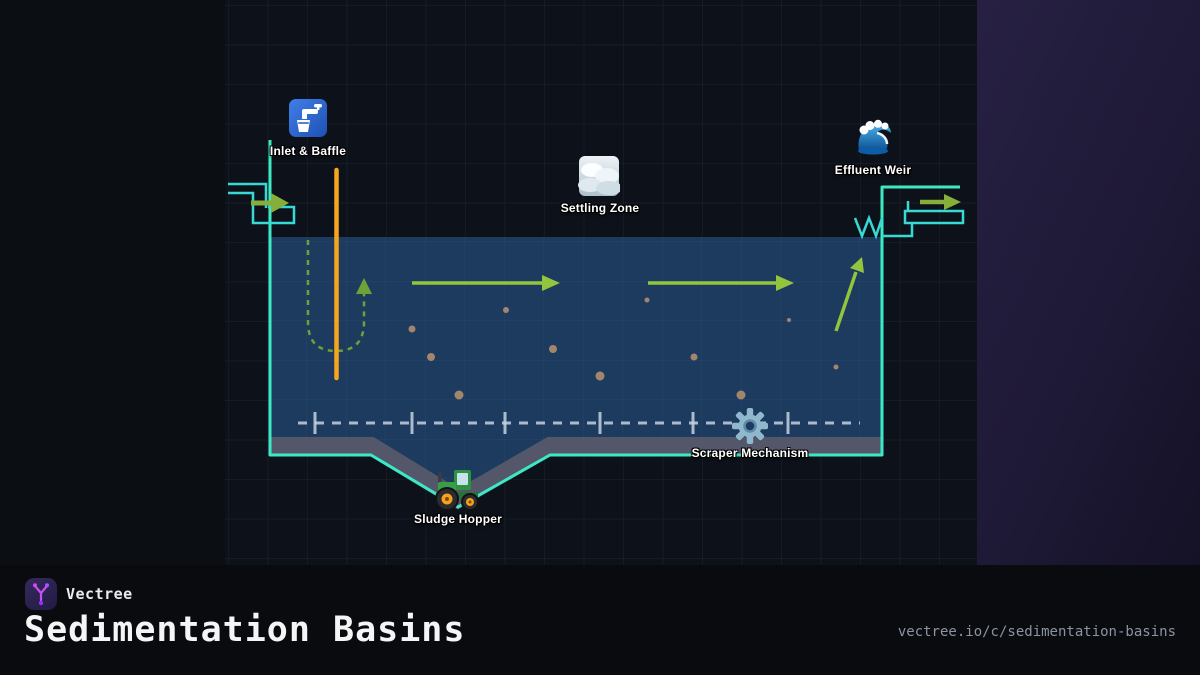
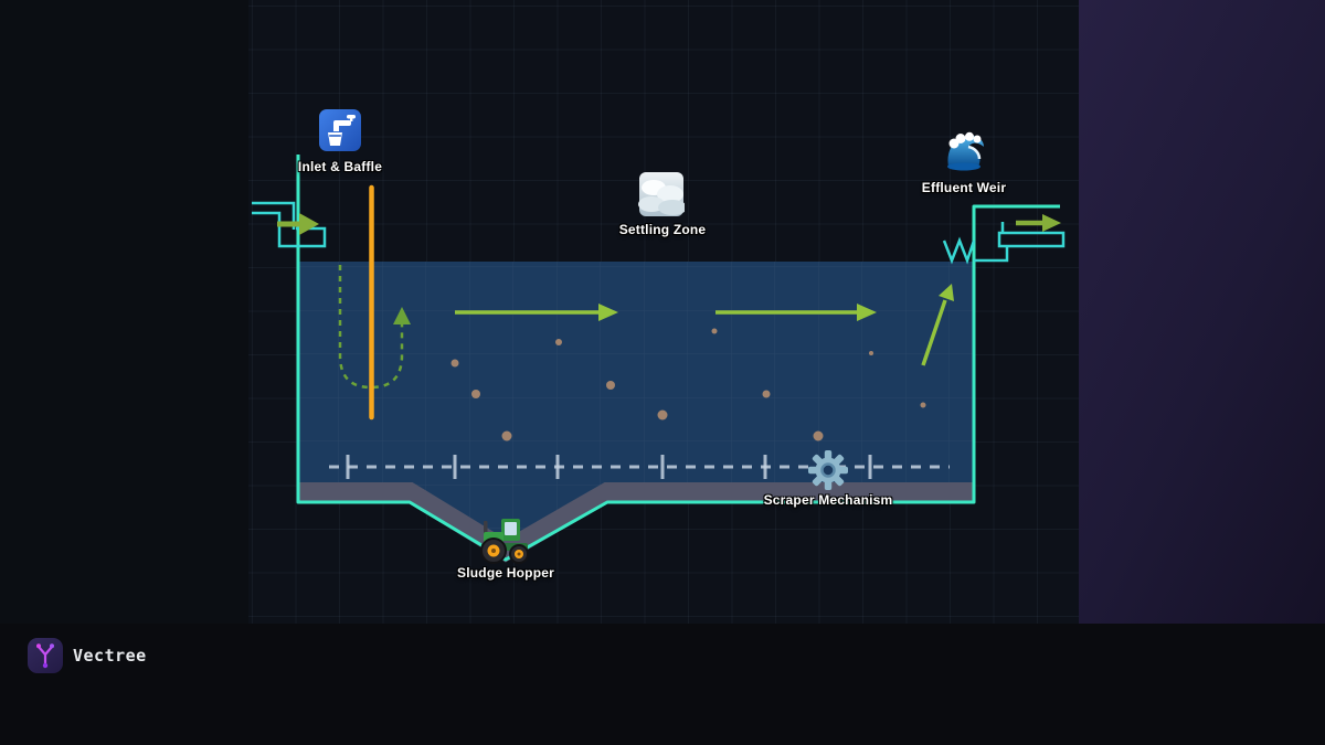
  Inlet & Baffle
  Settling Zone
  Effluent Weir
  Scraper Mechanism
  Sludge Hopper
  Vectree
- Sedimentation Basins
- vectree.io/c/sedimentation-basins
